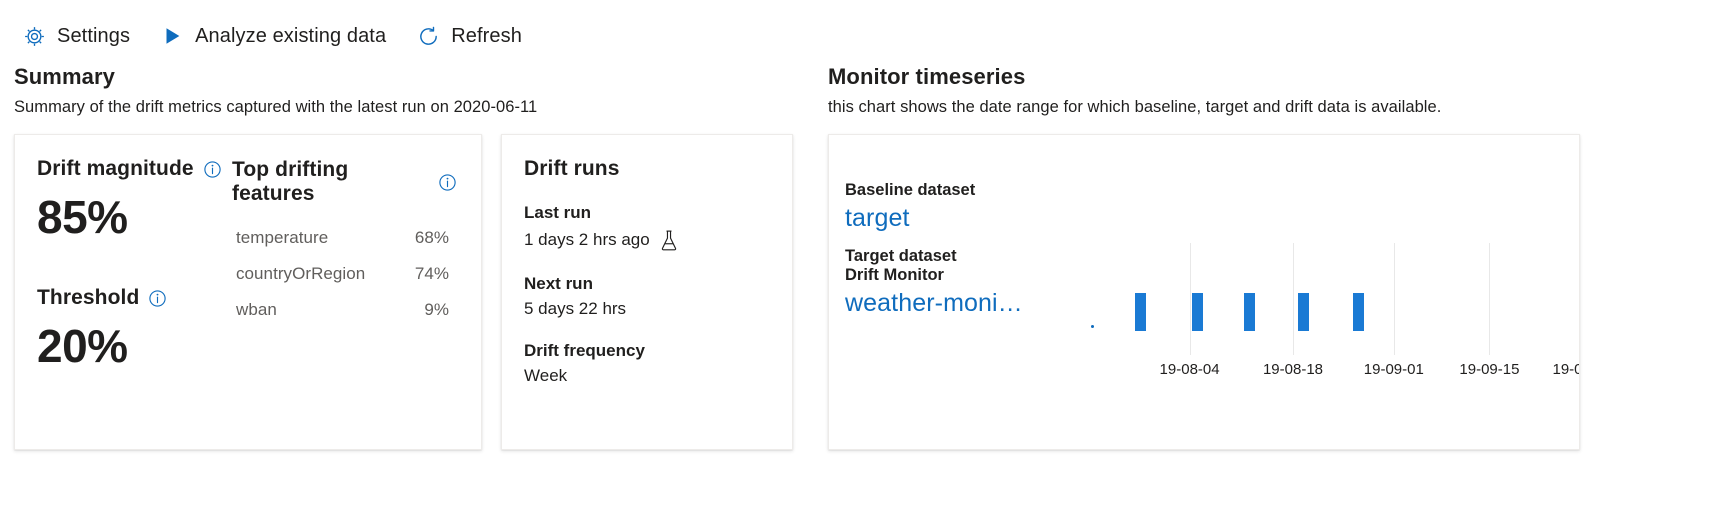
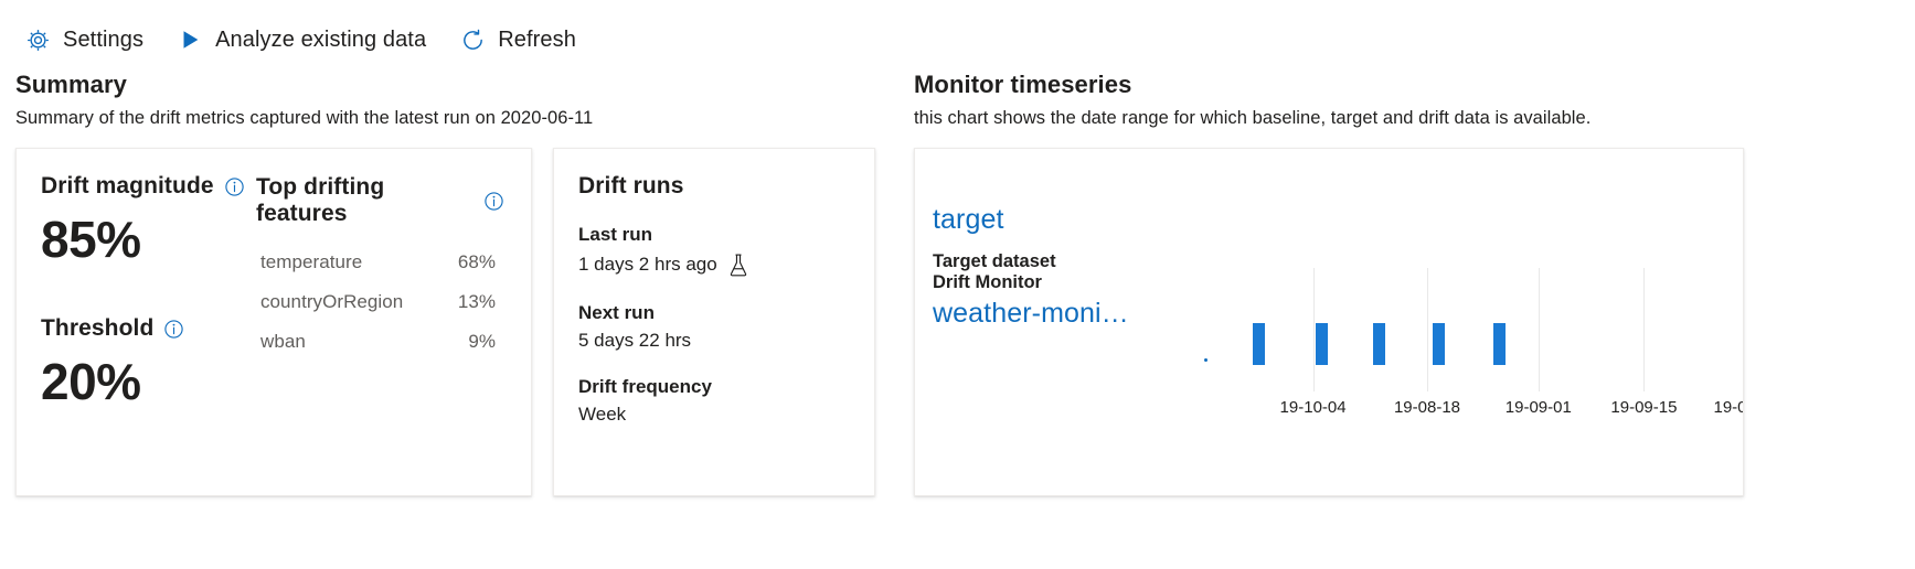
  Settings
  Analyze existing data
  Refresh
  Summary
  Summary of the drift metrics captured with the latest run on 2020-06-11
  Drift magnitude
  85%
  Threshold
  20%
  Top drifting features
  temperature
  68%
  countryOrRegion
- 74%
+ 13%
  wban
  9%
  Drift runs
  Last run
  1 days 2 hrs ago
  Next run
  5 days 22 hrs
  Drift frequency
  Week
  Monitor timeseries
  this chart shows the date range for which baseline, target and drift data is available.
- Baseline dataset
  target
  Target dataset
  Drift Monitor
  weather-moni…
- 19-08-04
+ 19-10-04
  19-08-18
  19-09-01
  19-09-15
